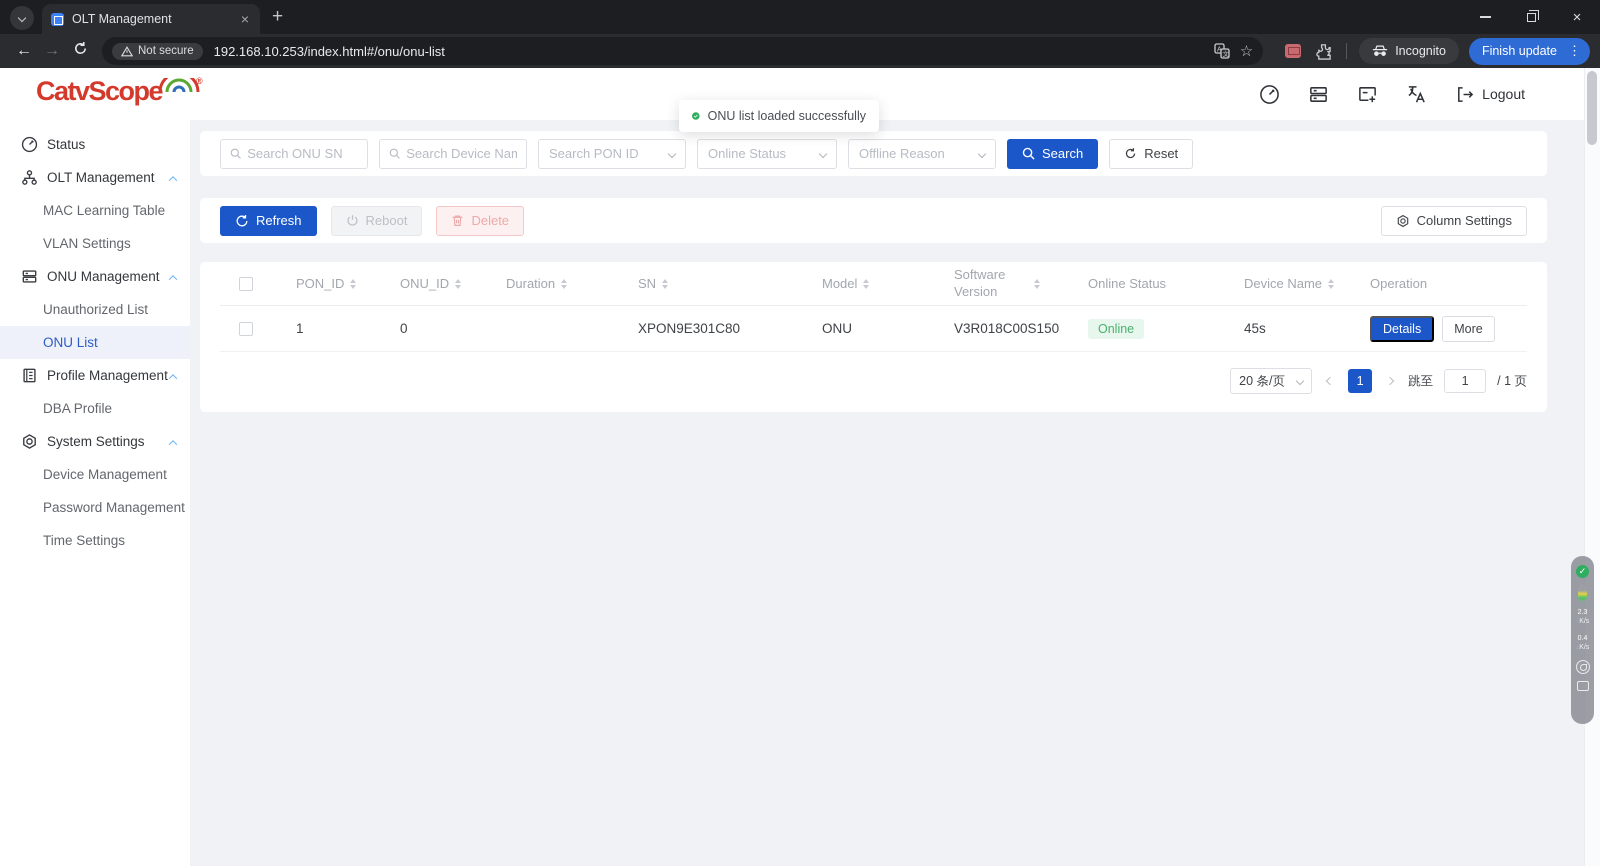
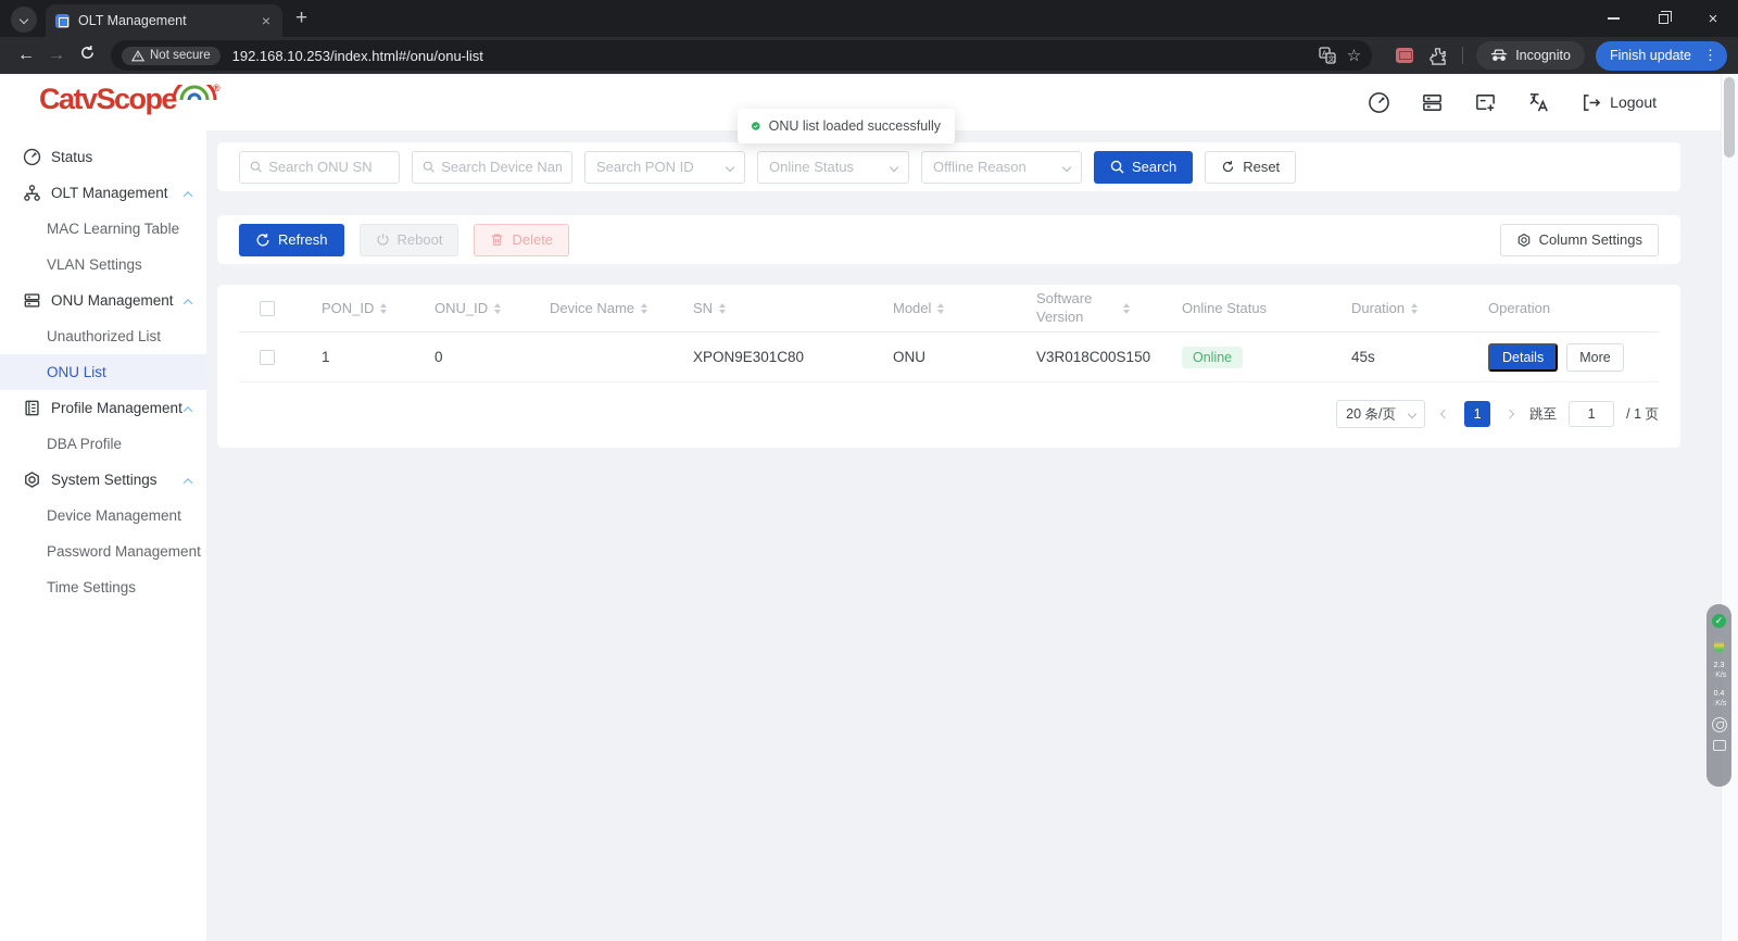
  OLT Management
  ×
  +
  ×
  ←
  →
  Not secure
  192.168.10.253/index.html#/onu/onu-list
  ☆
  Incognito
  Finish update
  ⋮
  CatvScope
  ®
  Logout
  Status
  OLT Management
  MAC Learning Table
  VLAN Settings
  ONU Management
  Unauthorized List
  ONU List
  Profile Management
  DBA Profile
  System Settings
  Device Management
  Password Management
  Time Settings
  Search ONU SN
  Search Device Nam
  Search PON ID
  Online Status
  Offline Reason
  Search
  Reset
  Refresh
  Reboot
  Delete
  Column Settings
  PON_ID
  ONU_ID
- Duration
+ Device Name
  SN
  Model
  Software Version
  Online Status
- Device Name
+ Duration
  Operation
  1
  0
  XPON9E301C80
  ONU
  V3R018C00S150
  Online
  45s
  Details
  More
  20 条/页
  1
  跳至
  1
  / 1 页
  ONU list loaded successfully
  ✓
